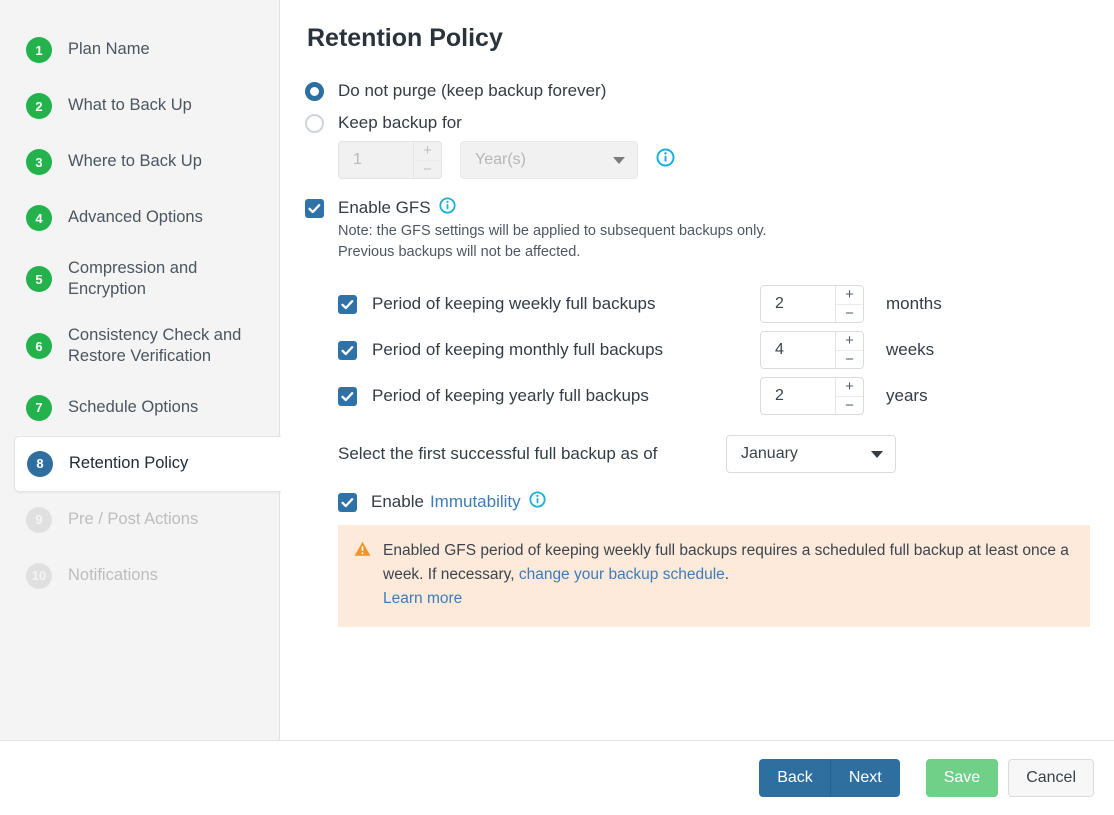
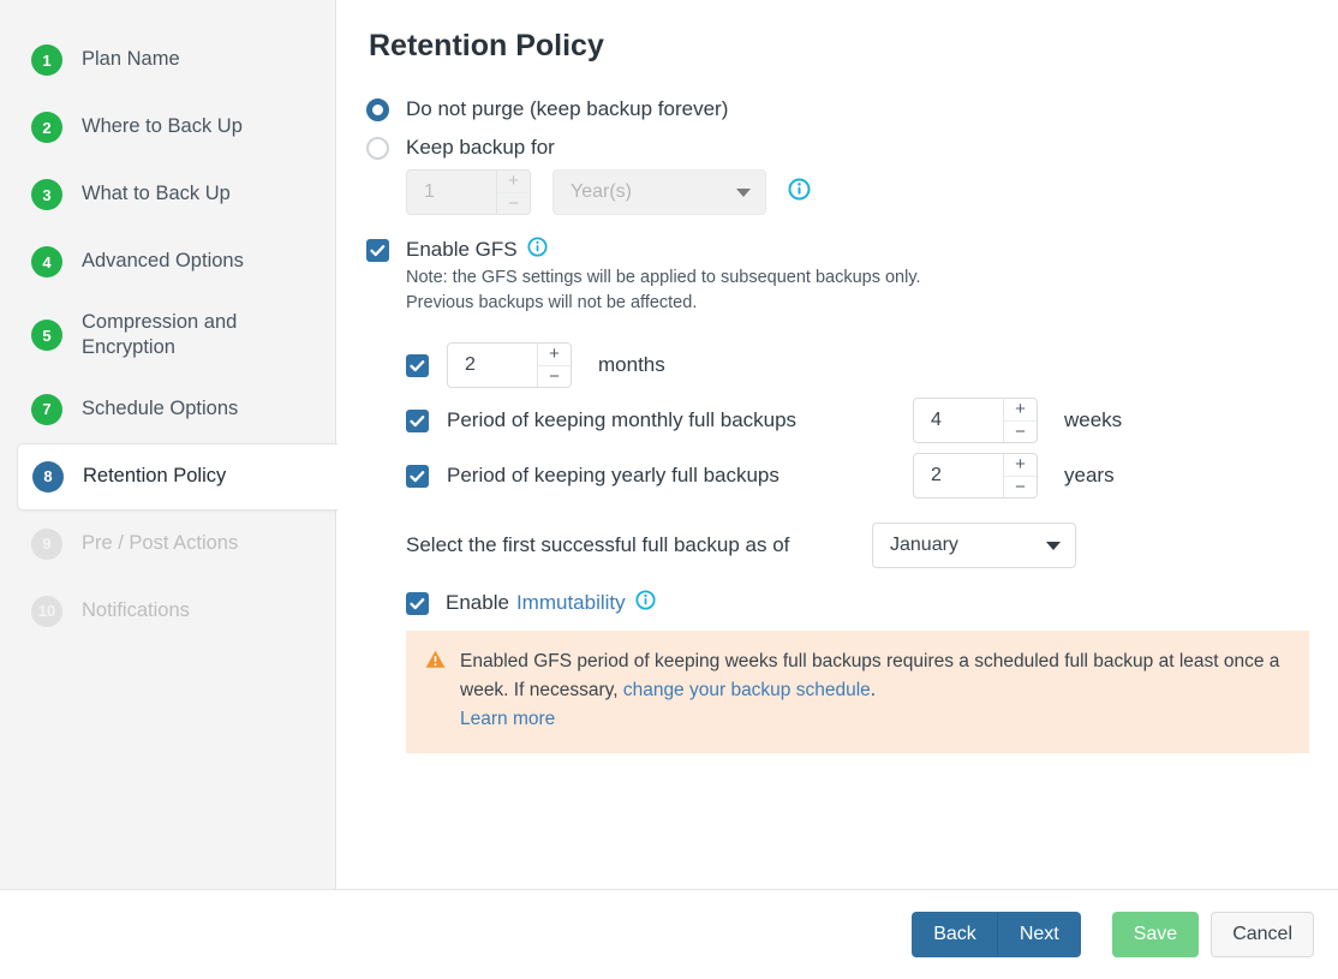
  1
  Plan Name
  2
- What to Back Up
+ Where to Back Up
  3
- Where to Back Up
+ What to Back Up
  4
  Advanced Options
  5
  Compression and Encryption
- 6
- Consistency Check and Restore Verification
  7
  Schedule Options
  8
  Retention Policy
  Pre / Post Actions
  Notifications
  Retention Policy
  Do not purge (keep backup forever)
  Keep backup for
  1
  +
  −
  Year(s)
  Enable GFS
  Note: the GFS settings will be applied to subsequent backups only.
  Previous backups will not be affected.
- Period of keeping weekly full backups
  2
  +
  −
  months
  Period of keeping monthly full backups
  4
  +
  −
  weeks
  Period of keeping yearly full backups
  2
  +
  −
  years
  Select the first successful full backup as of
  January
  Enable
  Immutability
- Enabled GFS period of keeping weekly full backups requires a scheduled full backup at least once a week. If necessary, change your backup schedule.
+ Enabled GFS period of keeping weeks full backups requires a scheduled full backup at least once a week. If necessary, change your backup schedule.
  Learn more
  Back
  Next
  Save
  Cancel
